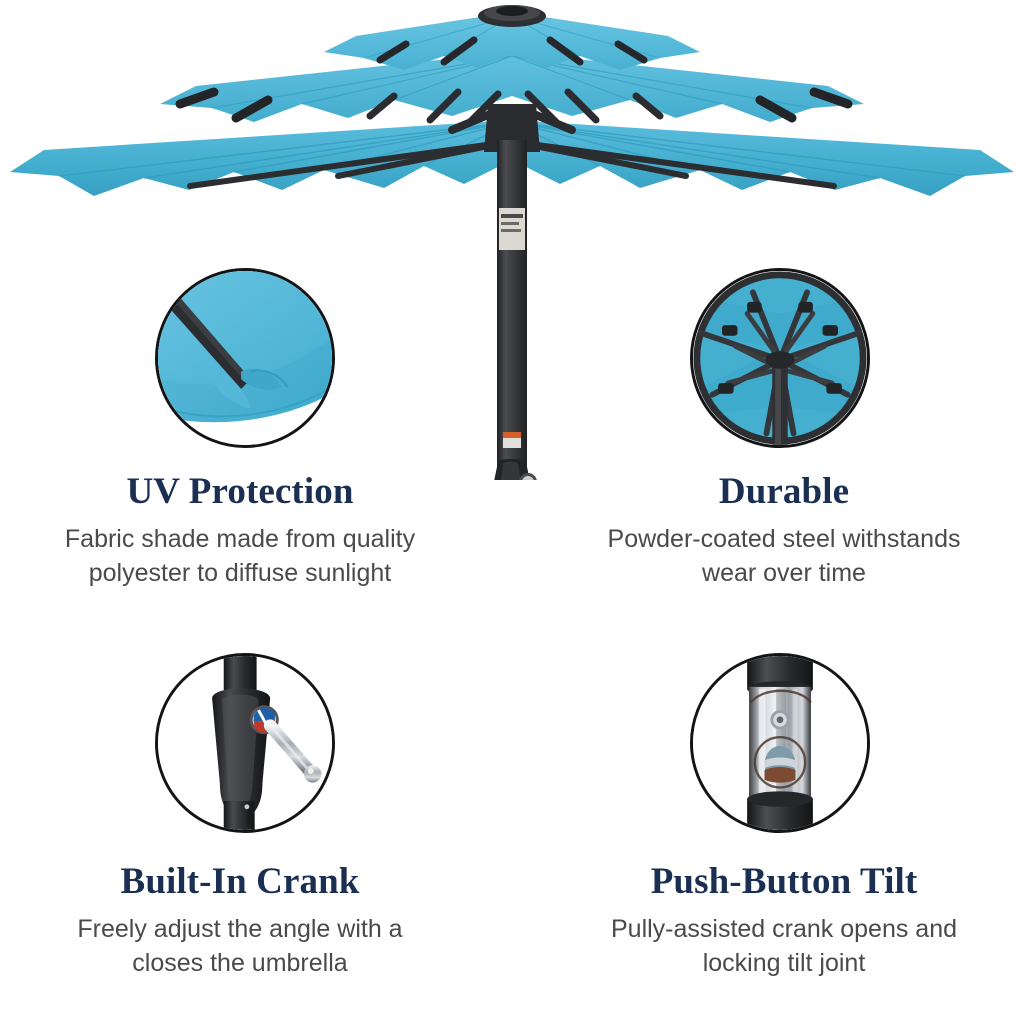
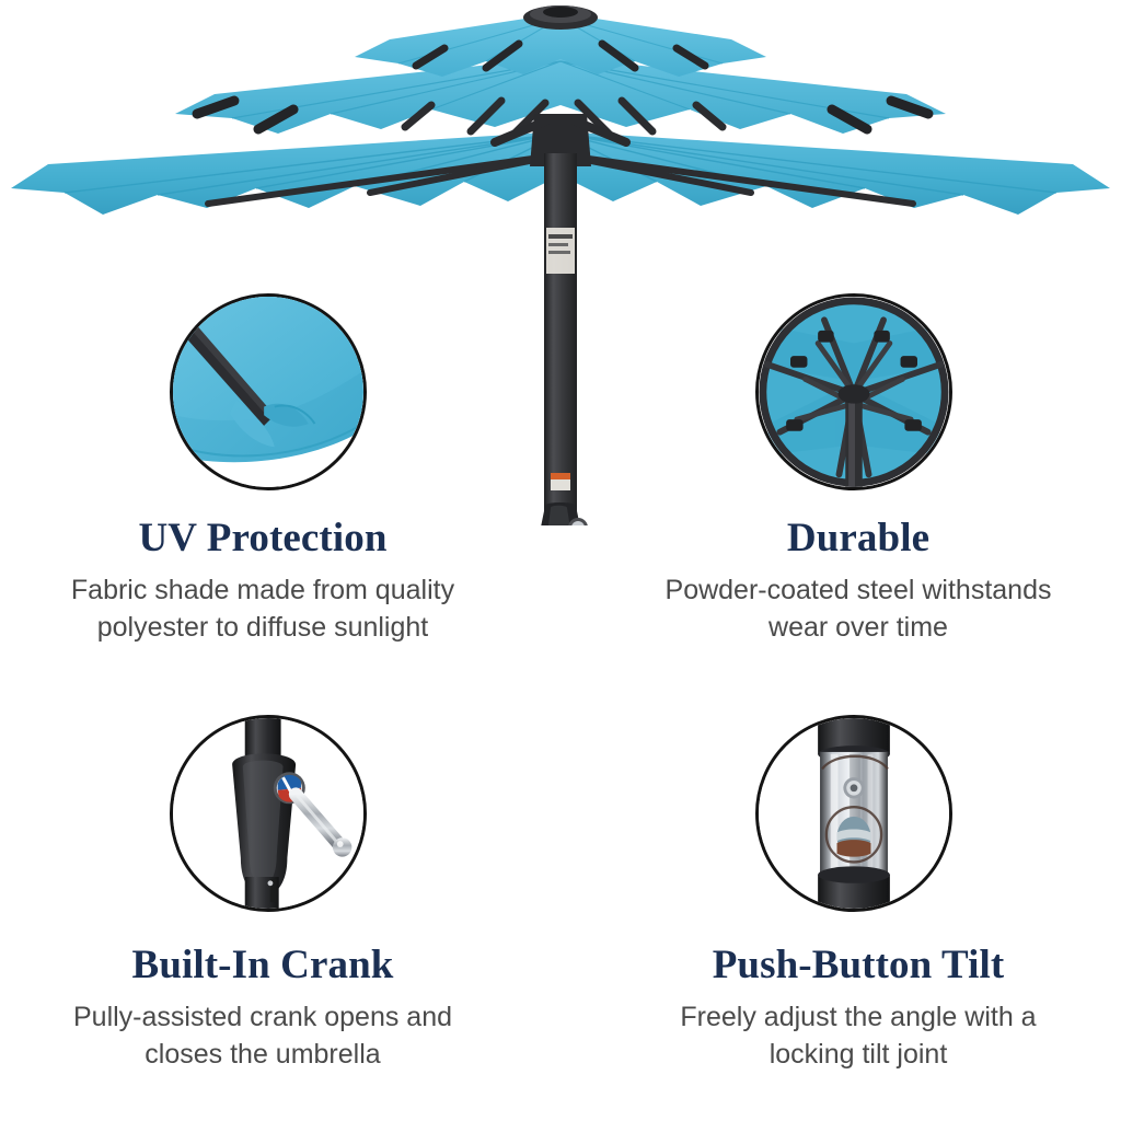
  UV Protection
  Fabric shade made from quality
  polyester to diffuse sunlight
  Durable
  Powder-coated steel withstands
  wear over time
  Built-In Crank
- Freely adjust the angle with a
+ Pully-assisted crank opens and
  closes the umbrella
  Push-Button Tilt
- Pully-assisted crank opens and
+ Freely adjust the angle with a
  locking tilt joint
